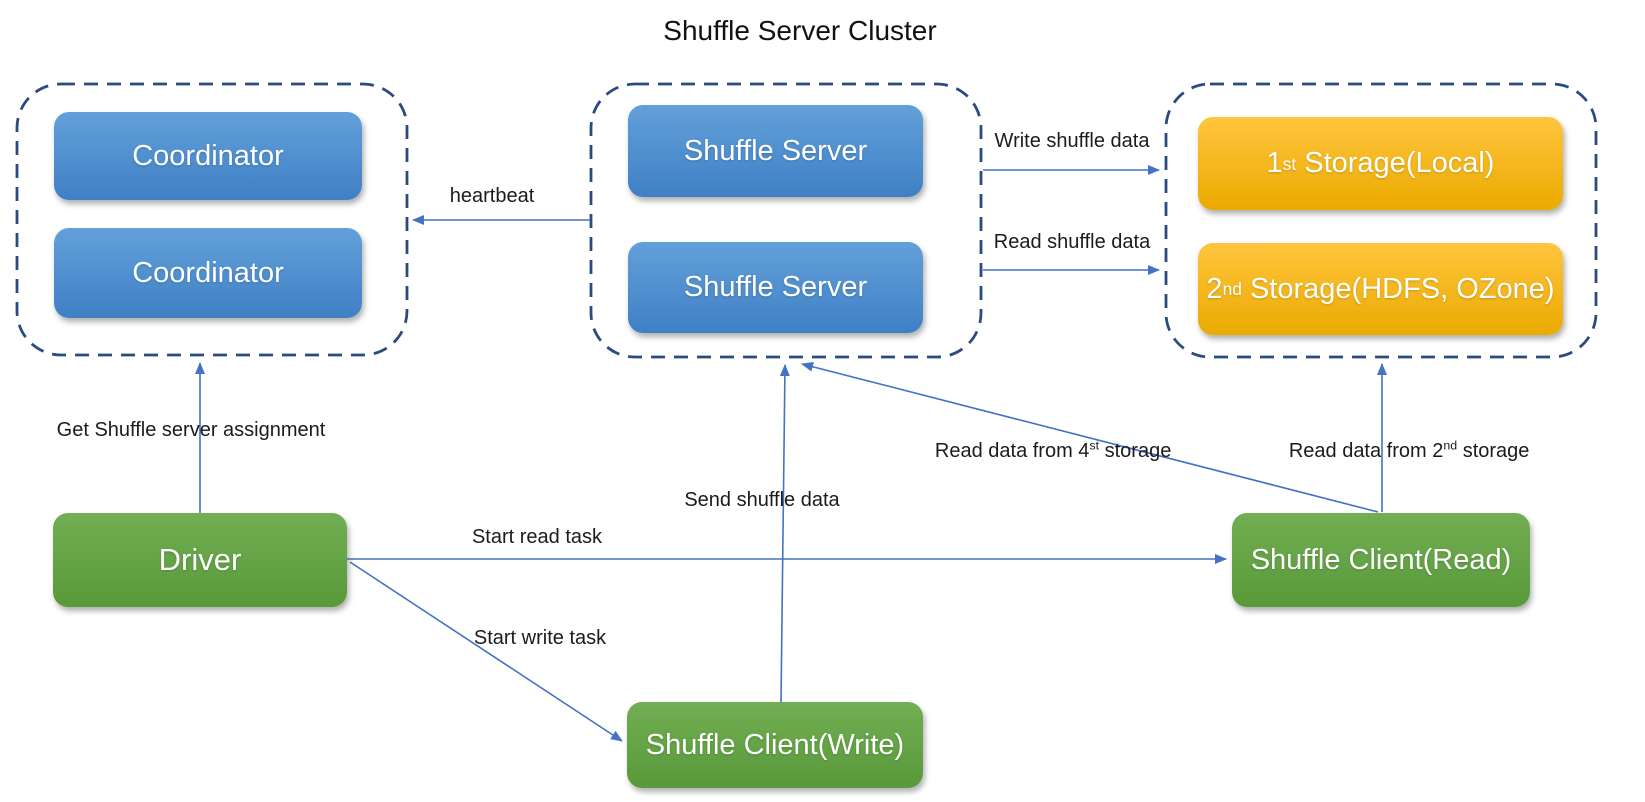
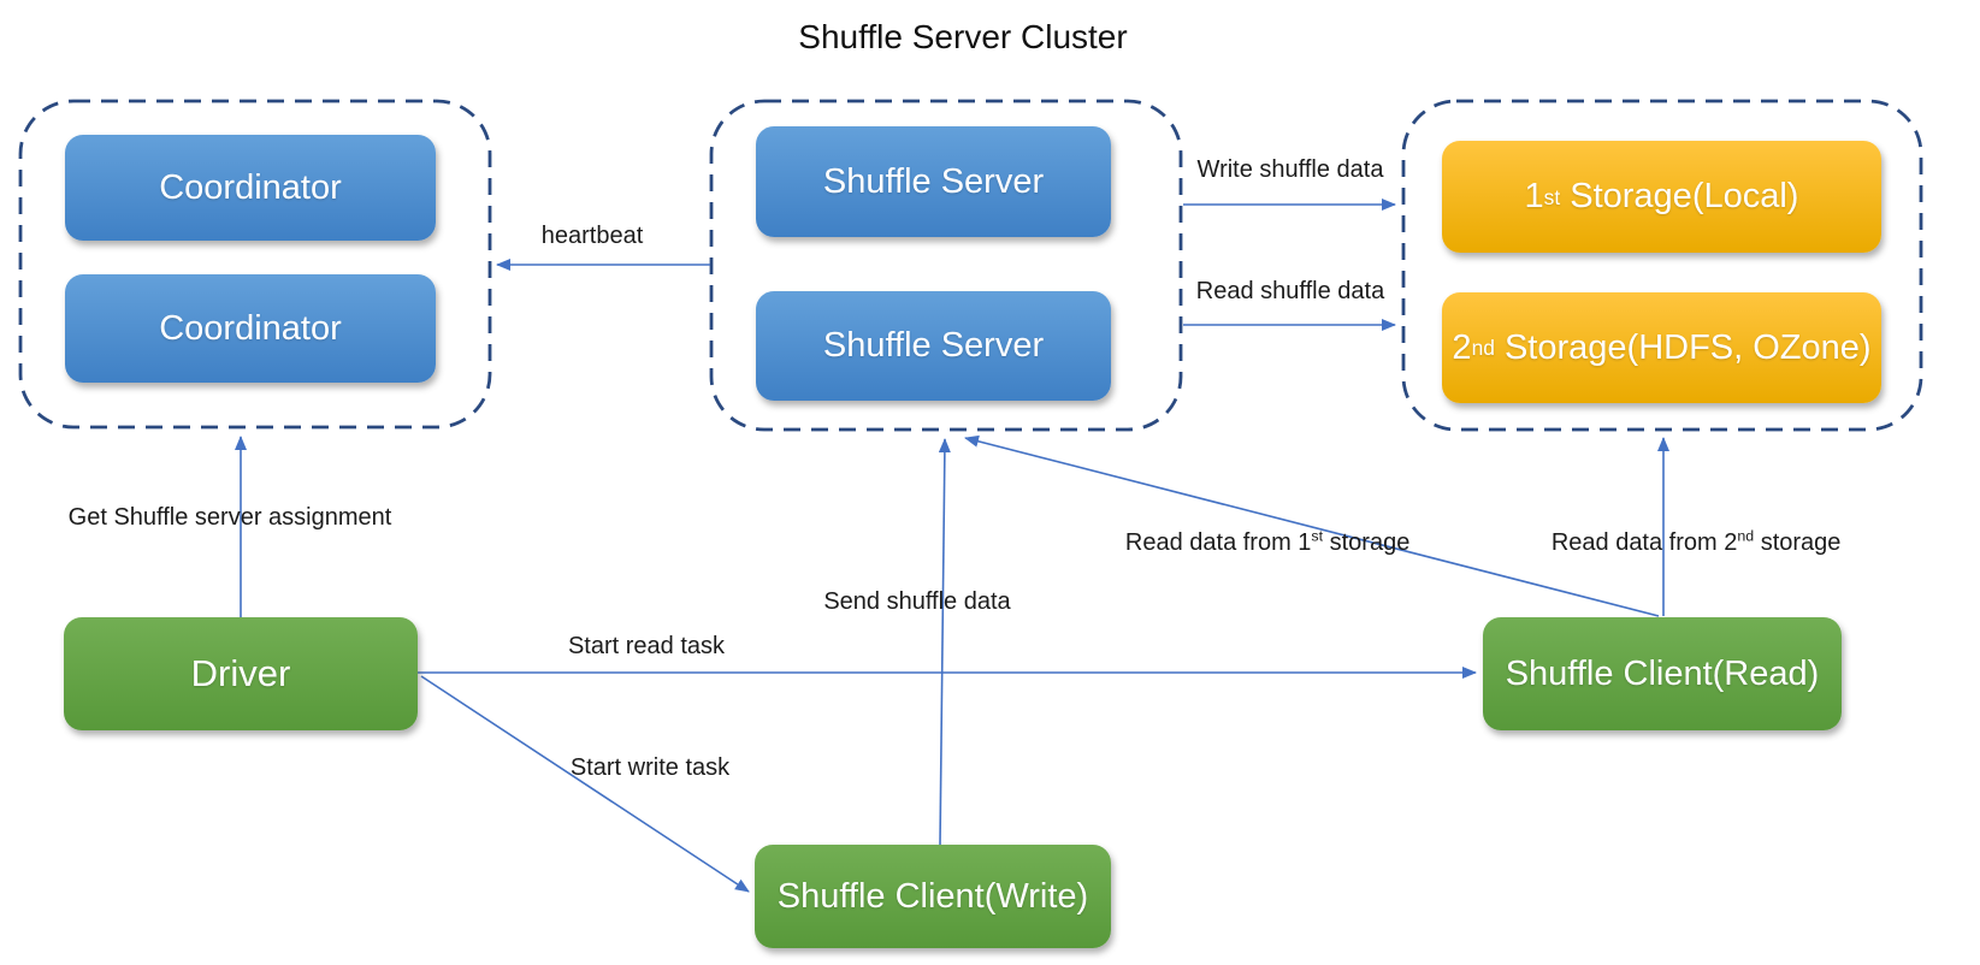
  Shuffle Server Cluster
  Coordinator
  Coordinator
  Shuffle Server
  Shuffle Server
  1
  st
  Storage(Local)
  2
  nd
  Storage(HDFS, OZone)
  Driver
  Shuffle Client(Write)
  Shuffle Client(Read)
  heartbeat
  Get Shuffle server assignment
  Write shuffle data
  Read shuffle data
  Start read task
  Start write task
  Send shuffle data
- Read data from 4st storage
+ Read data from 1st storage
  Read data from 2nd storage
